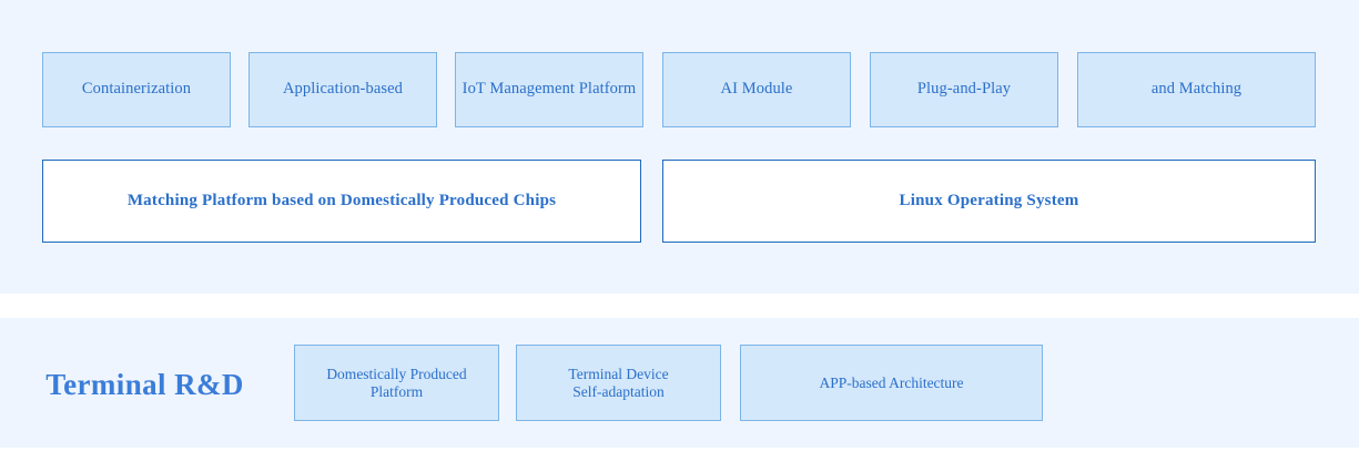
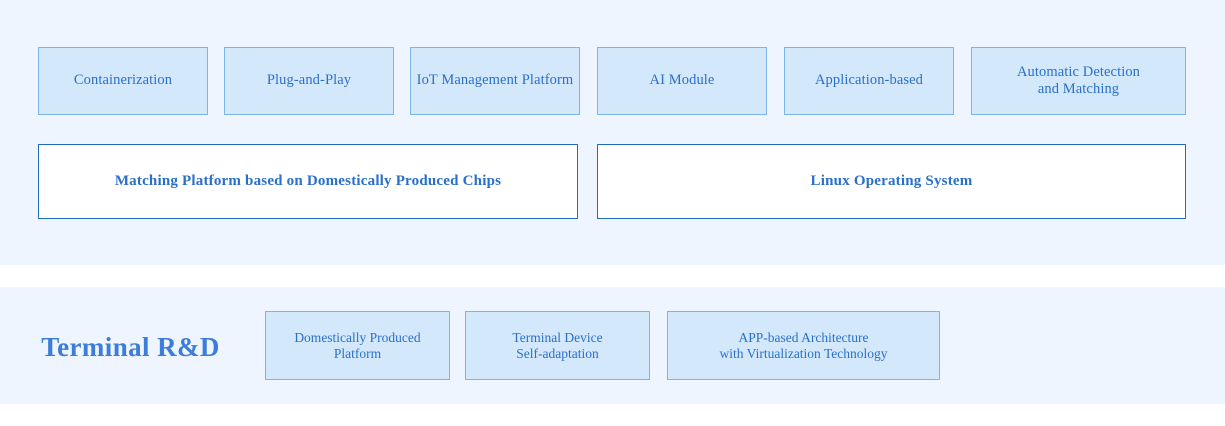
  Containerization
- Application-based
+ Plug-and-Play
  IoT Management Platform
  AI Module
- Plug-and-Play
+ Application-based
+ Automatic Detection
  and Matching
  Matching Platform based on Domestically Produced Chips
  Linux Operating System
  Terminal R&D
  Domestically Produced
  Platform
  Terminal Device
  Self-adaptation
  APP-based Architecture
+ with Virtualization Technology
